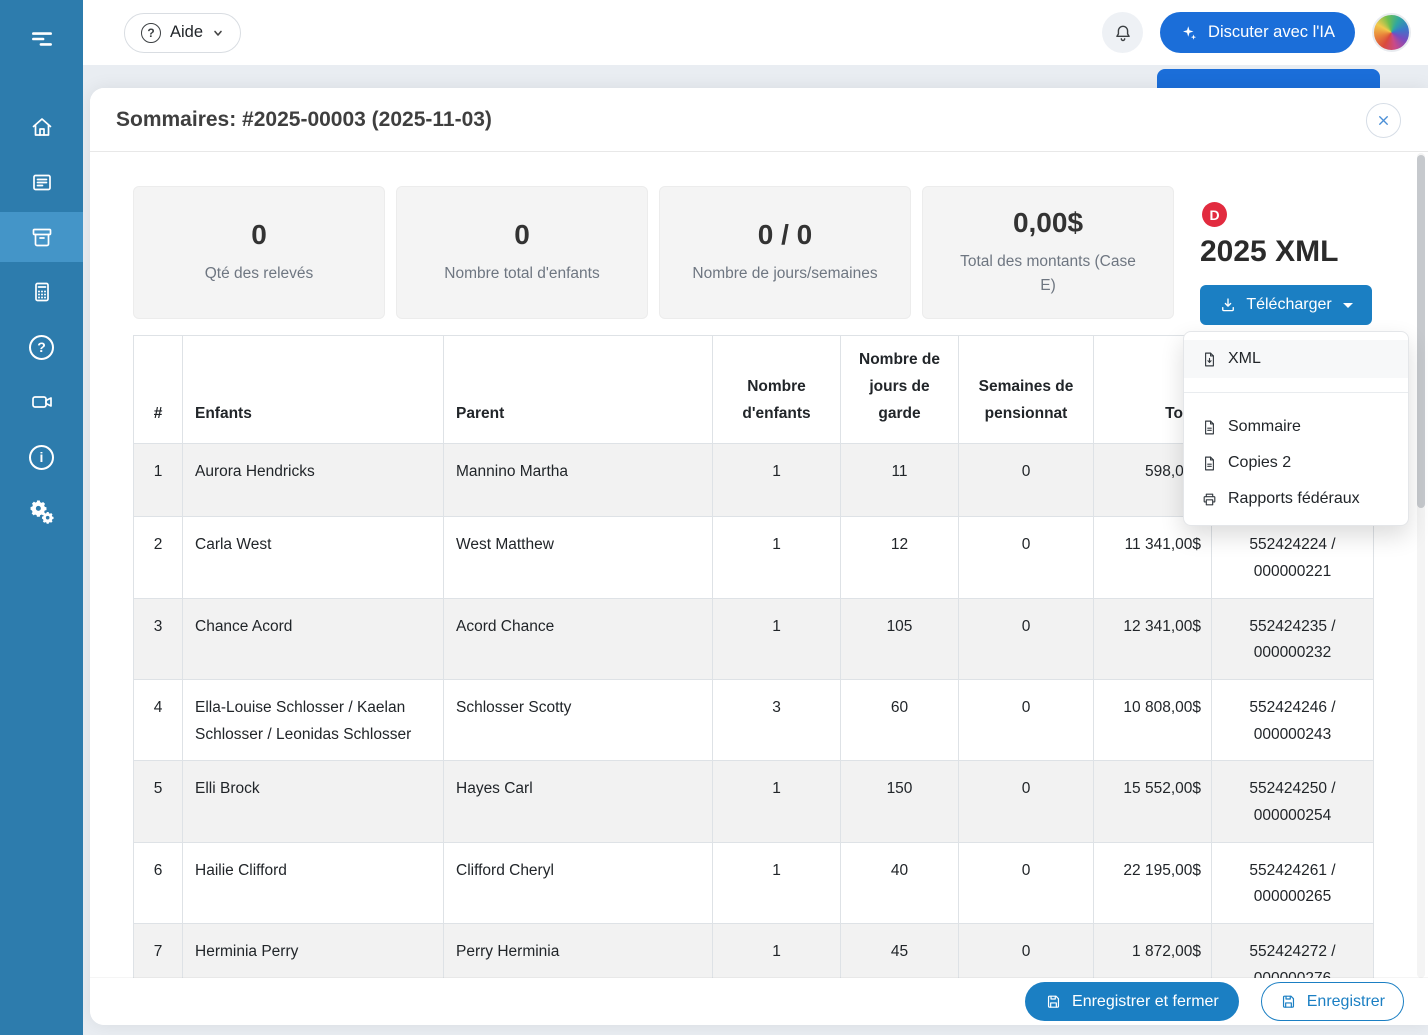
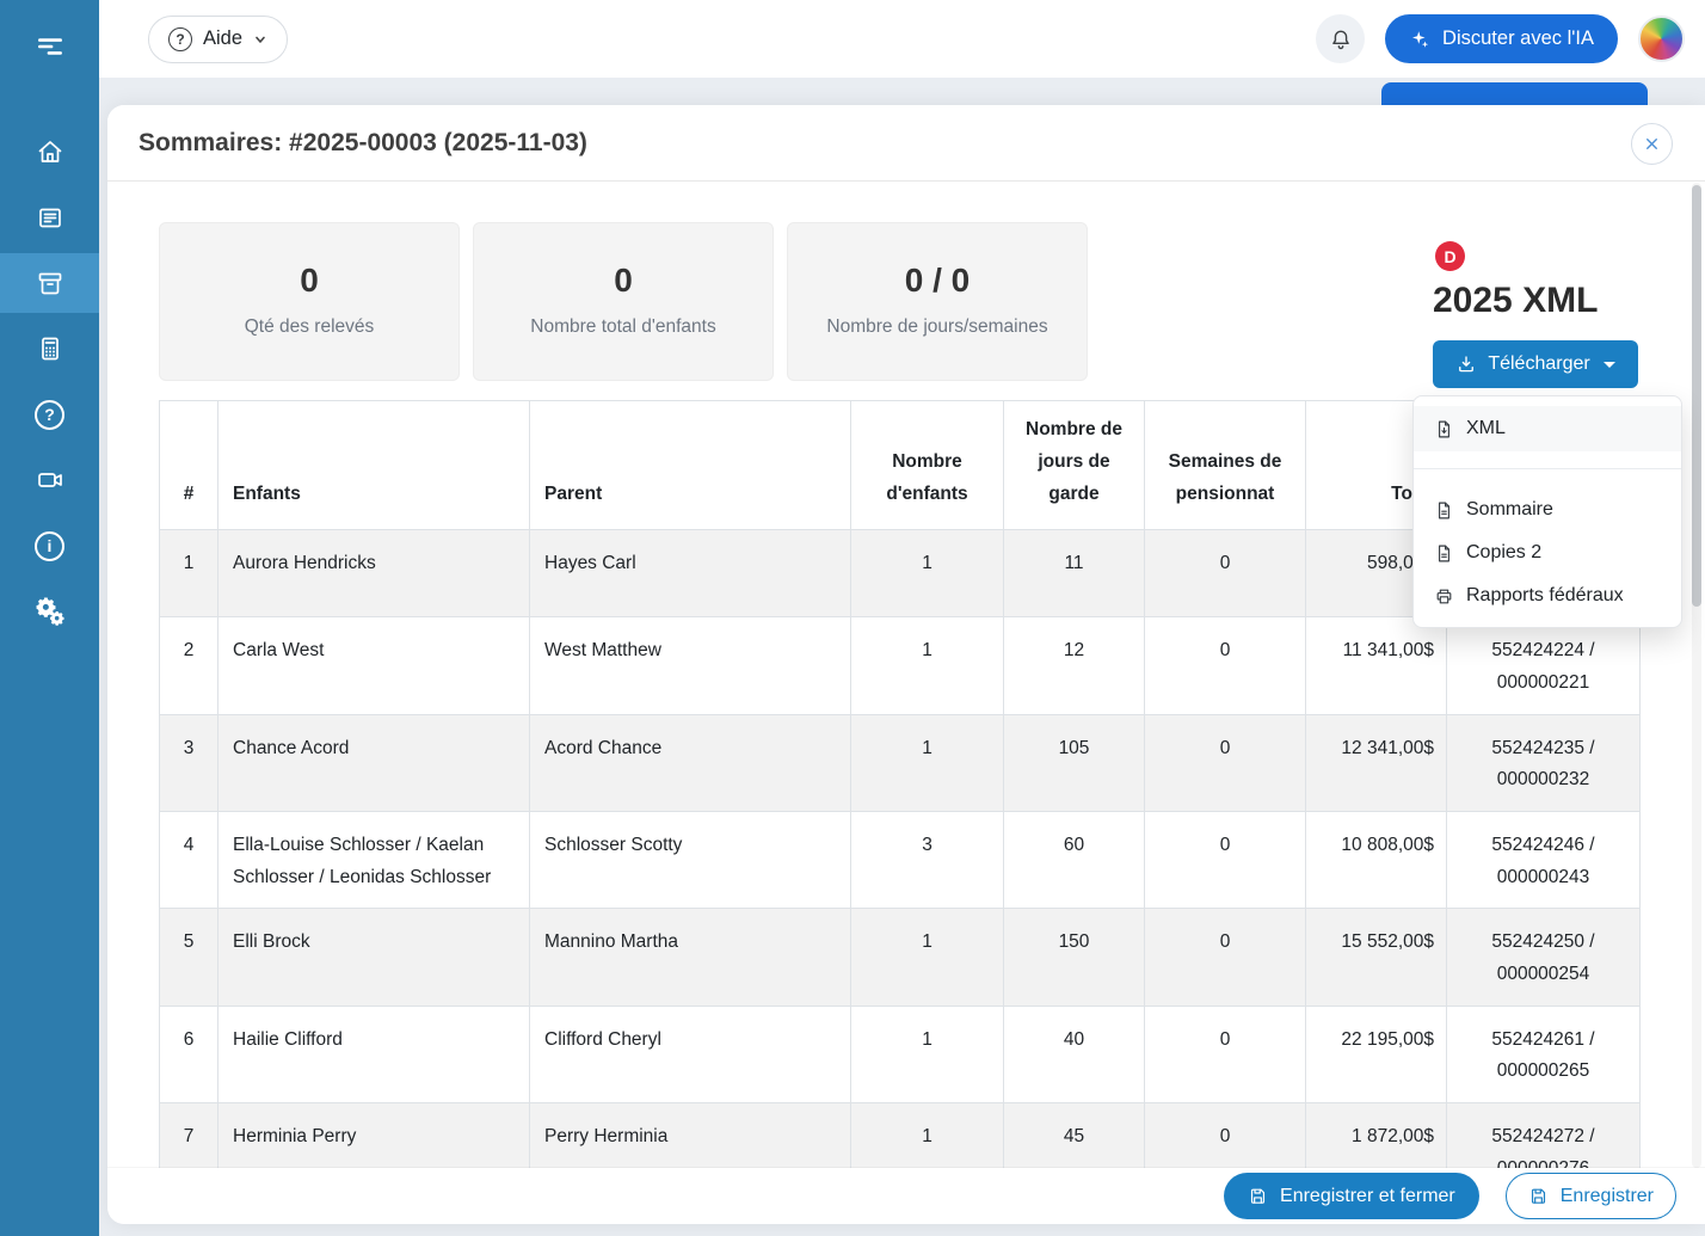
  ?
  i
  ?
  Aide
  Discuter avec l'IA
  Sommaires: #2025-00003 (2025-11-03)
  0
  Qté des relevés
  0
  Nombre total d'enfants
  0 / 0
  Nombre de jours/semaines
- 0,00$
- Total des montants (Case E)
  D
  2025 XML
  Télécharger
  XML
  Sommaire
  Copies 2
  Rapports fédéraux
  #	Enfants	Parent	Nombre d'enfants	Nombre de jours de garde	Semaines de pensionnat	To
- 1	Aurora Hendricks	Mannino Martha	1	11	0	598,0
+ 1	Aurora Hendricks	Hayes Carl	1	11	0	598,0
  2	Carla West	West Matthew	1	12	0	11 341,00$	552424224 / 000000221
  3	Chance Acord	Acord Chance	1	105	0	12 341,00$	552424235 / 000000232
  4	Ella-Louise Schlosser / Kaelan Schlosser / Leonidas Schlosser	Schlosser Scotty	3	60	0	10 808,00$	552424246 / 000000243
- 5	Elli Brock	Hayes Carl	1	150	0	15 552,00$	552424250 / 000000254
+ 5	Elli Brock	Mannino Martha	1	150	0	15 552,00$	552424250 / 000000254
  6	Hailie Clifford	Clifford Cheryl	1	40	0	22 195,00$	552424261 / 000000265
  7	Herminia Perry	Perry Herminia	1	45	0	1 872,00$	552424272 /
  Enregistrer et fermer
  Enregistrer
